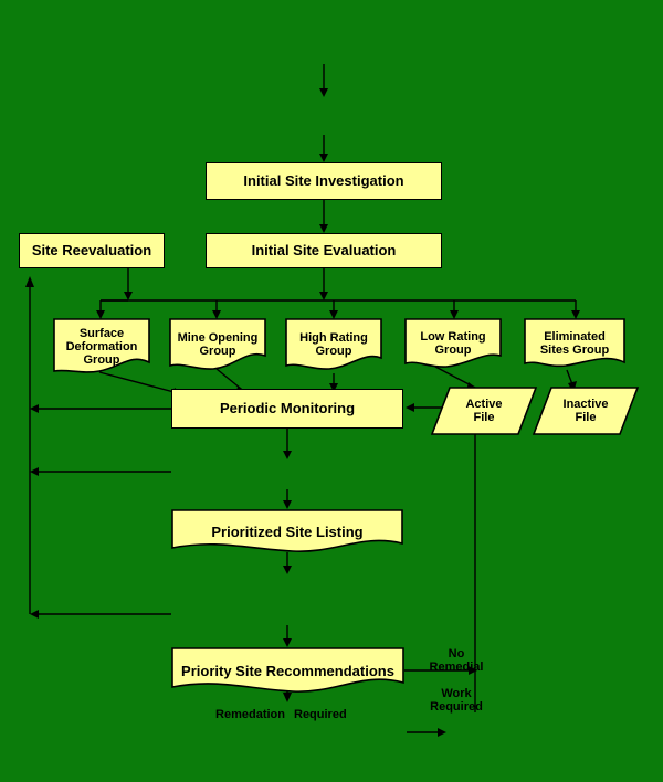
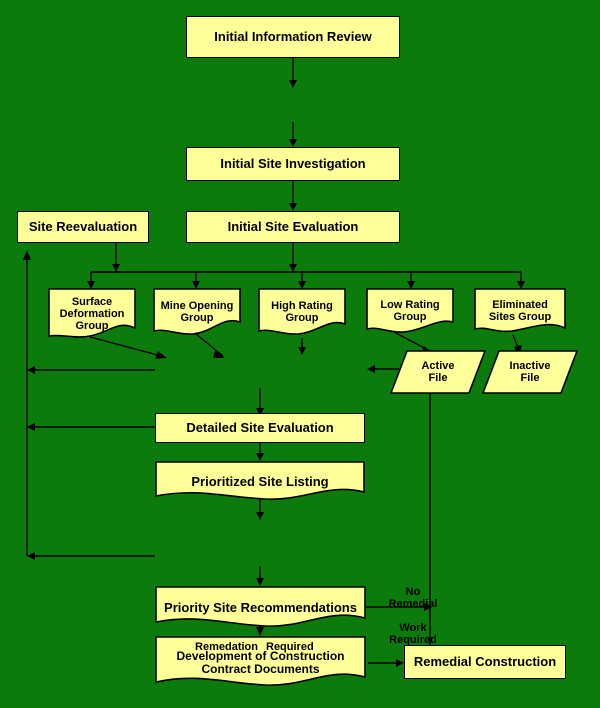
+ Initial Information Review
  Initial Site Investigation
  Initial Site Evaluation
  Site Reevaluation
  Surface
  Deformation
  Group
  Mine Opening
  Group
  High Rating
  Group
  Low Rating
  Group
  Eliminated
  Sites Group
- Periodic Monitoring
  Active
  File
  Inactive
  File
+ Detailed Site Evaluation
  Prioritized Site Listing
  Priority Site Recommendations
+ Development of Construction
+ Contract Documents
+ Remedial Construction
  No
  Remedial
  Work
  Required
  Remedation
  Required
